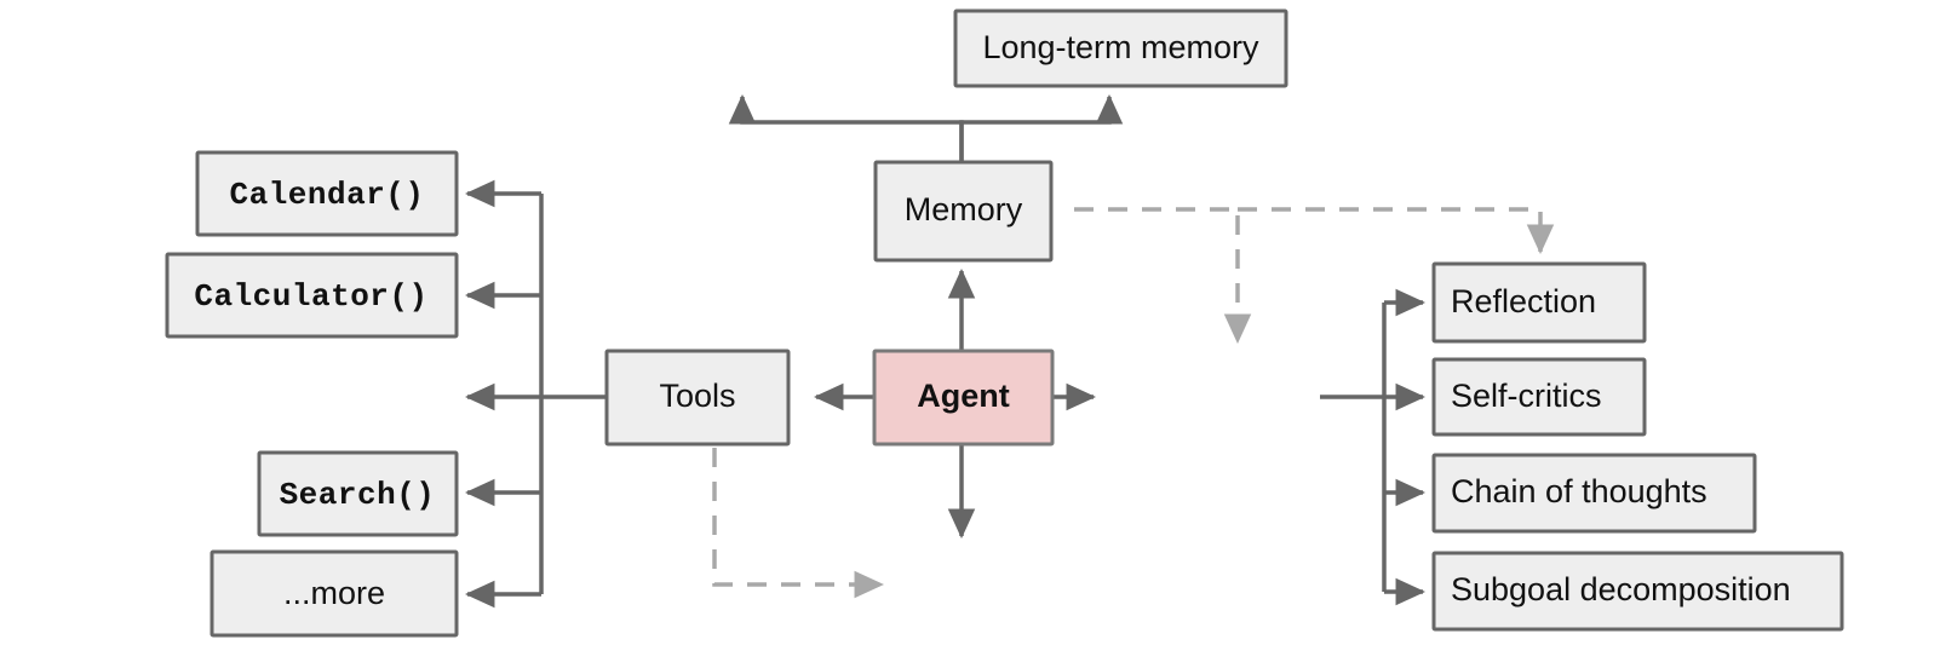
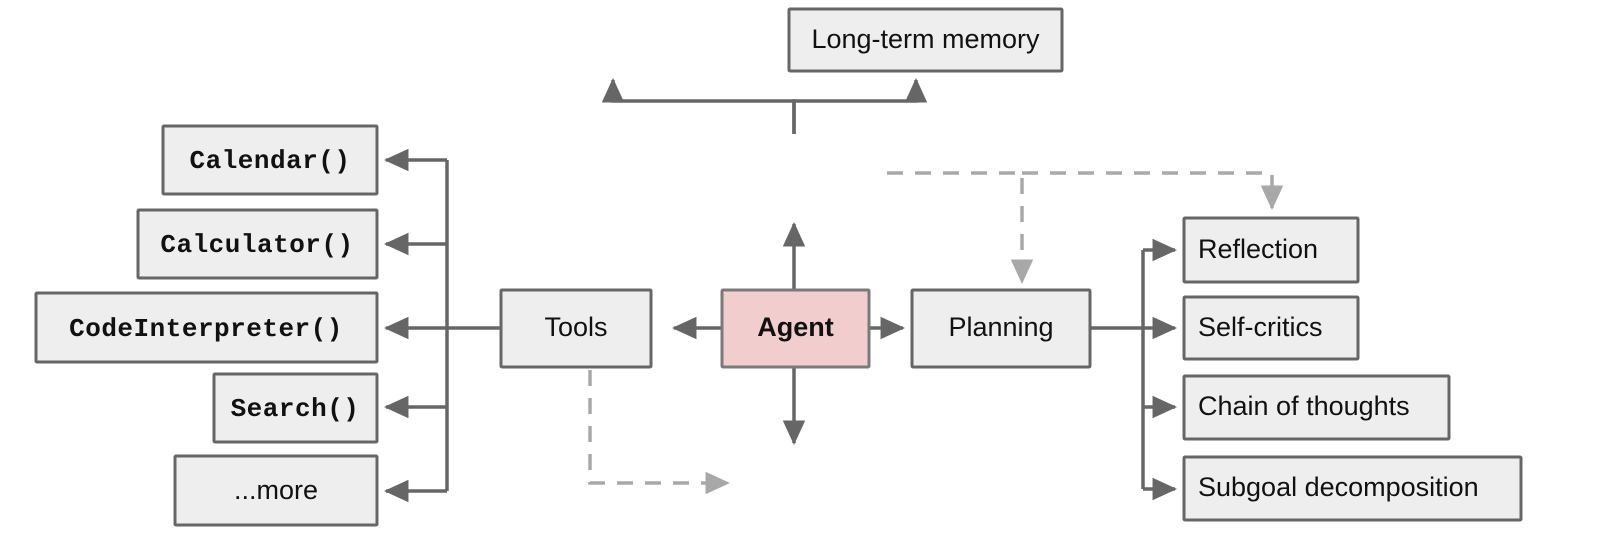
  Long-term memory
- Memory
  Tools
  Agent
+ Planning
  Calendar()
  Calculator()
+ CodeInterpreter()
  Search()
  ...more
  Reflection
  Self-critics
  Chain of thoughts
  Subgoal decomposition
